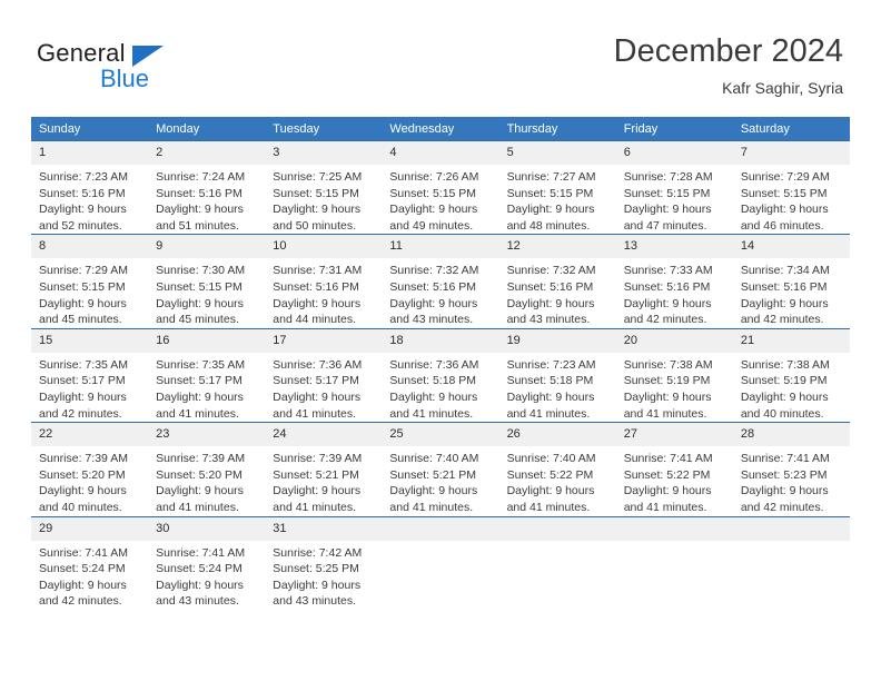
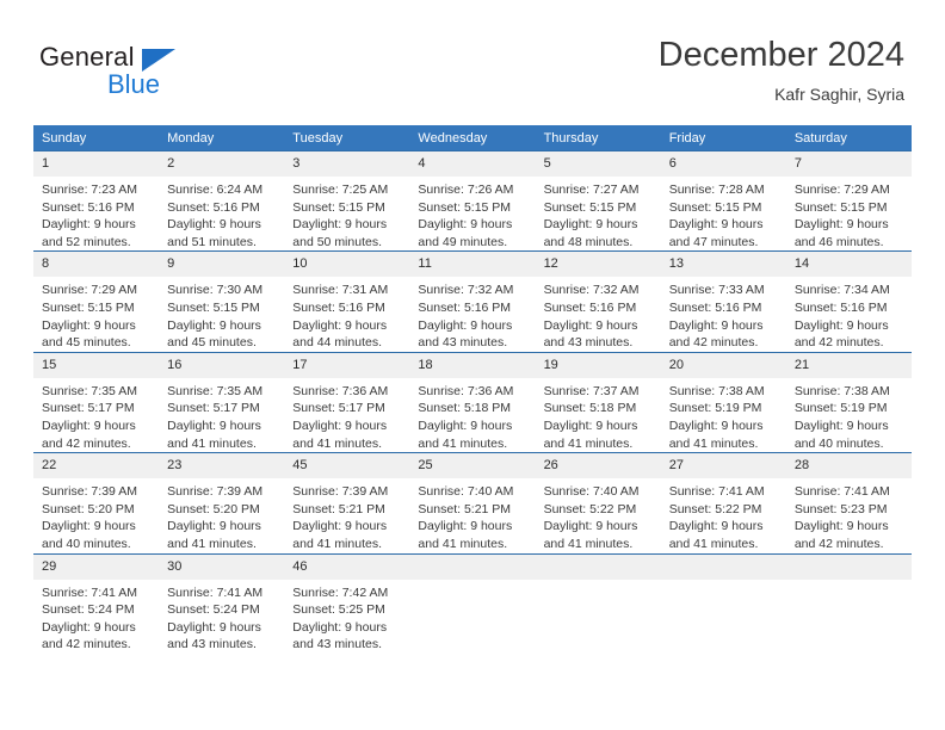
  General
  Blue
  December 2024
  Kafr Saghir, Syria
  Sunday	Monday	Tuesday	Wednesday	Thursday	Friday	Saturday
- 1Sunrise: 7:23 AMSunset: 5:16 PMDaylight: 9 hoursand 52 minutes.	2Sunrise: 7:24 AMSunset: 5:16 PMDaylight: 9 hoursand 51 minutes.	3Sunrise: 7:25 AMSunset: 5:15 PMDaylight: 9 hoursand 50 minutes.	4Sunrise: 7:26 AMSunset: 5:15 PMDaylight: 9 hoursand 49 minutes.	5Sunrise: 7:27 AMSunset: 5:15 PMDaylight: 9 hoursand 48 minutes.	6Sunrise: 7:28 AMSunset: 5:15 PMDaylight: 9 hoursand 47 minutes.	7Sunrise: 7:29 AMSunset: 5:15 PMDaylight: 9 hoursand 46 minutes.
+ 1Sunrise: 7:23 AMSunset: 5:16 PMDaylight: 9 hoursand 52 minutes.	2Sunrise: 6:24 AMSunset: 5:16 PMDaylight: 9 hoursand 51 minutes.	3Sunrise: 7:25 AMSunset: 5:15 PMDaylight: 9 hoursand 50 minutes.	4Sunrise: 7:26 AMSunset: 5:15 PMDaylight: 9 hoursand 49 minutes.	5Sunrise: 7:27 AMSunset: 5:15 PMDaylight: 9 hoursand 48 minutes.	6Sunrise: 7:28 AMSunset: 5:15 PMDaylight: 9 hoursand 47 minutes.	7Sunrise: 7:29 AMSunset: 5:15 PMDaylight: 9 hoursand 46 minutes.
  8Sunrise: 7:29 AMSunset: 5:15 PMDaylight: 9 hoursand 45 minutes.	9Sunrise: 7:30 AMSunset: 5:15 PMDaylight: 9 hoursand 45 minutes.	10Sunrise: 7:31 AMSunset: 5:16 PMDaylight: 9 hoursand 44 minutes.	11Sunrise: 7:32 AMSunset: 5:16 PMDaylight: 9 hoursand 43 minutes.	12Sunrise: 7:32 AMSunset: 5:16 PMDaylight: 9 hoursand 43 minutes.	13Sunrise: 7:33 AMSunset: 5:16 PMDaylight: 9 hoursand 42 minutes.	14Sunrise: 7:34 AMSunset: 5:16 PMDaylight: 9 hoursand 42 minutes.
- 15Sunrise: 7:35 AMSunset: 5:17 PMDaylight: 9 hoursand 42 minutes.	16Sunrise: 7:35 AMSunset: 5:17 PMDaylight: 9 hoursand 41 minutes.	17Sunrise: 7:36 AMSunset: 5:17 PMDaylight: 9 hoursand 41 minutes.	18Sunrise: 7:36 AMSunset: 5:18 PMDaylight: 9 hoursand 41 minutes.	19Sunrise: 7:23 AMSunset: 5:18 PMDaylight: 9 hoursand 41 minutes.	20Sunrise: 7:38 AMSunset: 5:19 PMDaylight: 9 hoursand 41 minutes.	21Sunrise: 7:38 AMSunset: 5:19 PMDaylight: 9 hoursand 40 minutes.
+ 15Sunrise: 7:35 AMSunset: 5:17 PMDaylight: 9 hoursand 42 minutes.	16Sunrise: 7:35 AMSunset: 5:17 PMDaylight: 9 hoursand 41 minutes.	17Sunrise: 7:36 AMSunset: 5:17 PMDaylight: 9 hoursand 41 minutes.	18Sunrise: 7:36 AMSunset: 5:18 PMDaylight: 9 hoursand 41 minutes.	19Sunrise: 7:37 AMSunset: 5:18 PMDaylight: 9 hoursand 41 minutes.	20Sunrise: 7:38 AMSunset: 5:19 PMDaylight: 9 hoursand 41 minutes.	21Sunrise: 7:38 AMSunset: 5:19 PMDaylight: 9 hoursand 40 minutes.
- 22Sunrise: 7:39 AMSunset: 5:20 PMDaylight: 9 hoursand 40 minutes.	23Sunrise: 7:39 AMSunset: 5:20 PMDaylight: 9 hoursand 41 minutes.	24Sunrise: 7:39 AMSunset: 5:21 PMDaylight: 9 hoursand 41 minutes.	25Sunrise: 7:40 AMSunset: 5:21 PMDaylight: 9 hoursand 41 minutes.	26Sunrise: 7:40 AMSunset: 5:22 PMDaylight: 9 hoursand 41 minutes.	27Sunrise: 7:41 AMSunset: 5:22 PMDaylight: 9 hoursand 41 minutes.	28Sunrise: 7:41 AMSunset: 5:23 PMDaylight: 9 hoursand 42 minutes.
+ 22Sunrise: 7:39 AMSunset: 5:20 PMDaylight: 9 hoursand 40 minutes.	23Sunrise: 7:39 AMSunset: 5:20 PMDaylight: 9 hoursand 41 minutes.	45Sunrise: 7:39 AMSunset: 5:21 PMDaylight: 9 hoursand 41 minutes.	25Sunrise: 7:40 AMSunset: 5:21 PMDaylight: 9 hoursand 41 minutes.	26Sunrise: 7:40 AMSunset: 5:22 PMDaylight: 9 hoursand 41 minutes.	27Sunrise: 7:41 AMSunset: 5:22 PMDaylight: 9 hoursand 41 minutes.	28Sunrise: 7:41 AMSunset: 5:23 PMDaylight: 9 hoursand 42 minutes.
- 29Sunrise: 7:41 AMSunset: 5:24 PMDaylight: 9 hoursand 42 minutes.	30Sunrise: 7:41 AMSunset: 5:24 PMDaylight: 9 hoursand 43 minutes.	31Sunrise: 7:42 AMSunset: 5:25 PMDaylight: 9 hoursand 43 minutes.
+ 29Sunrise: 7:41 AMSunset: 5:24 PMDaylight: 9 hoursand 42 minutes.	30Sunrise: 7:41 AMSunset: 5:24 PMDaylight: 9 hoursand 43 minutes.	46Sunrise: 7:42 AMSunset: 5:25 PMDaylight: 9 hoursand 43 minutes.
